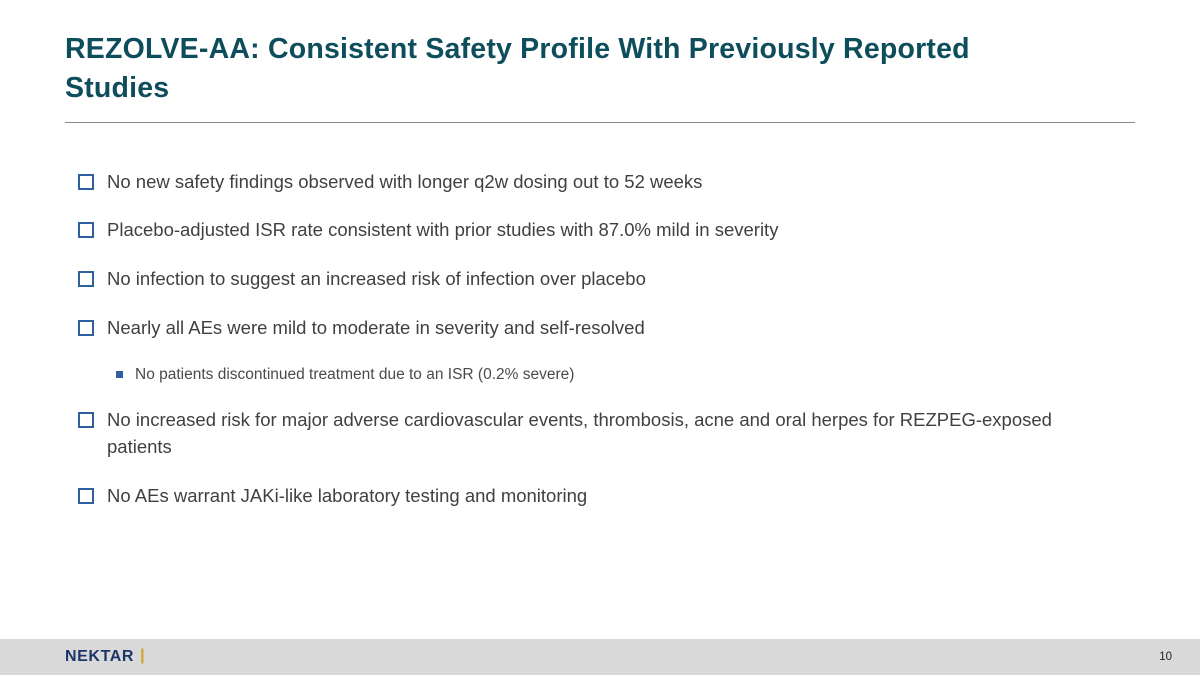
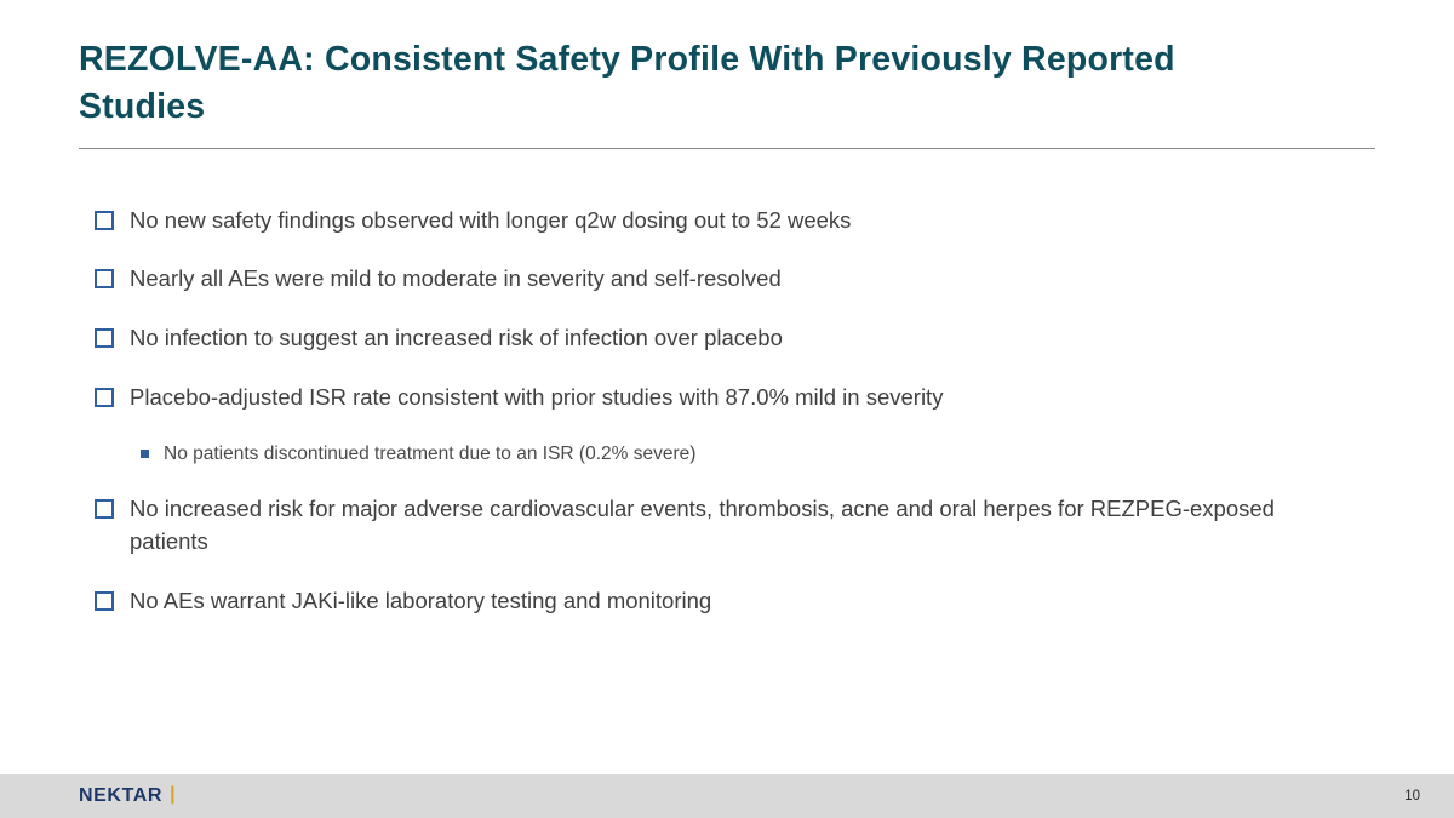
  REZOLVE-AA: Consistent Safety Profile With Previously Reported Studies
  No new safety findings observed with longer q2w dosing out to 52 weeks
- Placebo-adjusted ISR rate consistent with prior studies with 87.0% mild in severity
+ Nearly all AEs were mild to moderate in severity and self-resolved
  No infection to suggest an increased risk of infection over placebo
- Nearly all AEs were mild to moderate in severity and self-resolved
+ Placebo-adjusted ISR rate consistent with prior studies with 87.0% mild in severity
  No patients discontinued treatment due to an ISR (0.2% severe)
  No increased risk for major adverse cardiovascular events, thrombosis, acne and oral herpes for REZPEG-exposed patients
  No AEs warrant JAKi-like laboratory testing and monitoring
  NEKTAR
  |
  10
